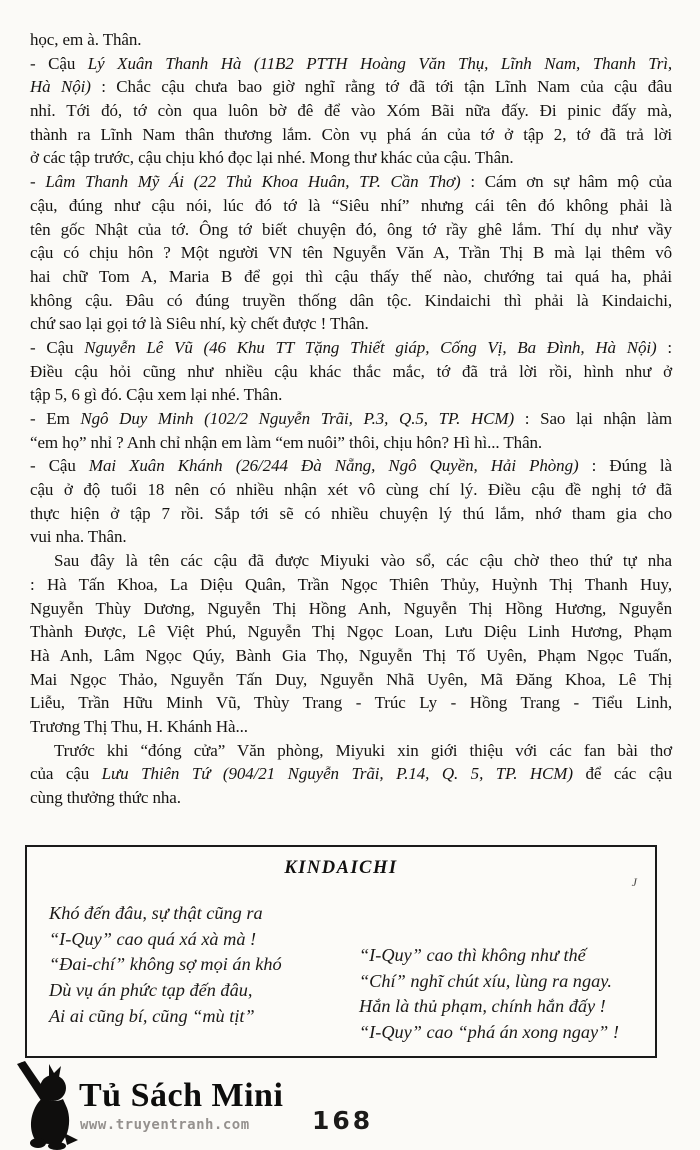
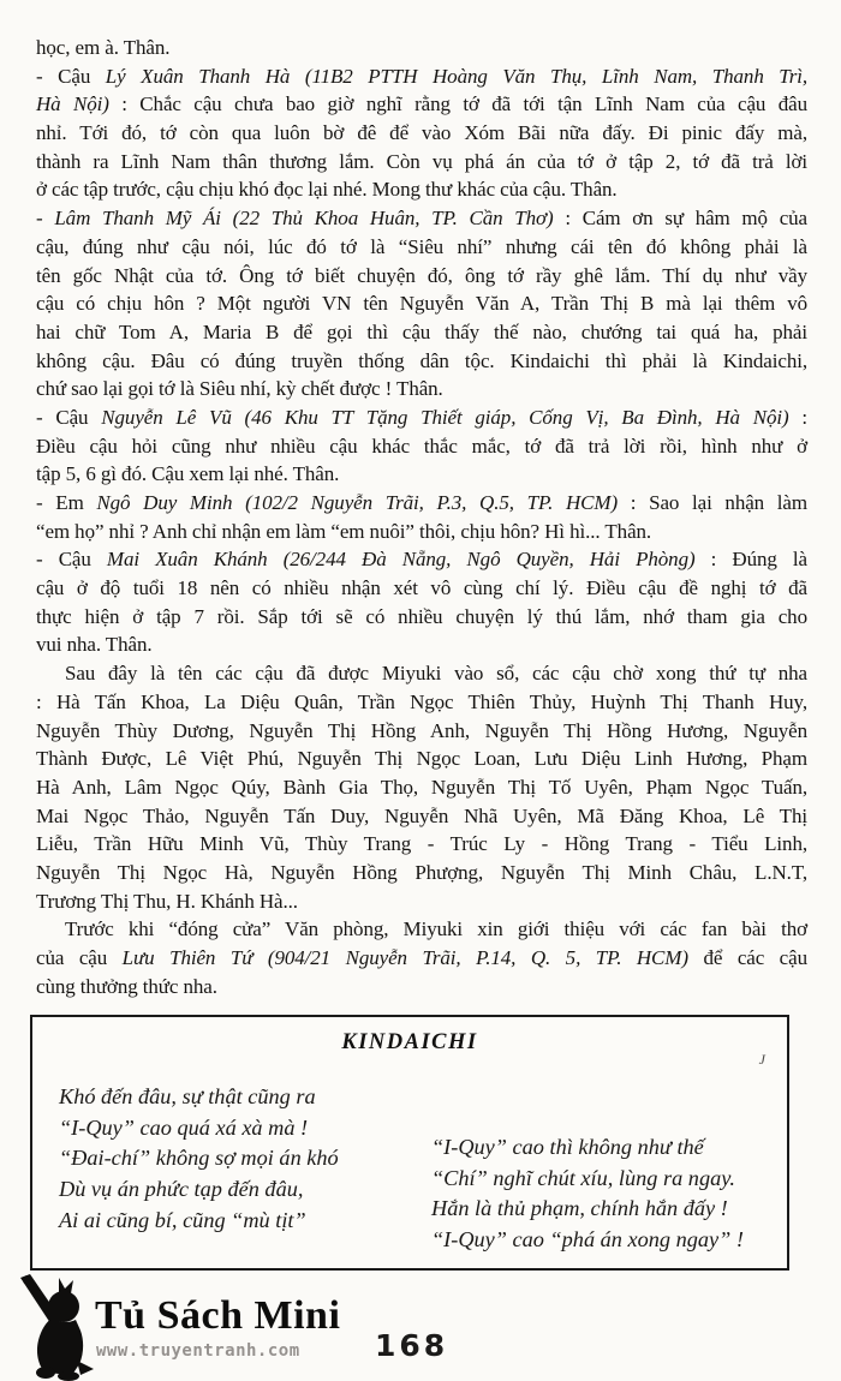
  học, em à. Thân.
  - Cậu Lý Xuân Thanh Hà (11B2 PTTH Hoàng Văn Thụ, Lĩnh Nam, Thanh Trì,
  Hà Nội) : Chắc cậu chưa bao giờ nghĩ rằng tớ đã tới tận Lĩnh Nam của cậu đâu
  nhỉ. Tới đó, tớ còn qua luôn bờ đê để vào Xóm Bãi nữa đấy. Đi pinic đấy mà,
  thành ra Lĩnh Nam thân thương lắm. Còn vụ phá án của tớ ở tập 2, tớ đã trả lời
  ở các tập trước, cậu chịu khó đọc lại nhé. Mong thư khác của cậu. Thân.
  - Lâm Thanh Mỹ Ái (22 Thủ Khoa Huân, TP. Cần Thơ) : Cám ơn sự hâm mộ của
  cậu, đúng như cậu nói, lúc đó tớ là “Siêu nhí” nhưng cái tên đó không phải là
  tên gốc Nhật của tớ. Ông tớ biết chuyện đó, ông tớ rầy ghê lắm. Thí dụ như vầy
  cậu có chịu hôn ? Một người VN tên Nguyễn Văn A, Trần Thị B mà lại thêm vô
  hai chữ Tom A, Maria B để gọi thì cậu thấy thế nào, chướng tai quá ha, phải
  không cậu. Đâu có đúng truyền thống dân tộc. Kindaichi thì phải là Kindaichi,
  chứ sao lại gọi tớ là Siêu nhí, kỳ chết được ! Thân.
  - Cậu Nguyễn Lê Vũ (46 Khu TT Tặng Thiết giáp, Cống Vị, Ba Đình, Hà Nội) :
  Điều cậu hỏi cũng như nhiều cậu khác thắc mắc, tớ đã trả lời rồi, hình như ở
  tập 5, 6 gì đó. Cậu xem lại nhé. Thân.
  - Em Ngô Duy Minh (102/2 Nguyễn Trãi, P.3, Q.5, TP. HCM) : Sao lại nhận làm
  “em họ” nhỉ ? Anh chỉ nhận em làm “em nuôi” thôi, chịu hôn? Hì hì... Thân.
  - Cậu Mai Xuân Khánh (26/244 Đà Nẵng, Ngô Quyền, Hải Phòng) : Đúng là
  cậu ở độ tuổi 18 nên có nhiều nhận xét vô cùng chí lý. Điều cậu đề nghị tớ đã
  thực hiện ở tập 7 rồi. Sắp tới sẽ có nhiều chuyện lý thú lắm, nhớ tham gia cho
  vui nha. Thân.
- Sau đây là tên các cậu đã được Miyuki vào sổ, các cậu chờ theo thứ tự nha
+ Sau đây là tên các cậu đã được Miyuki vào sổ, các cậu chờ xong thứ tự nha
  : Hà Tấn Khoa, La Diệu Quân, Trần Ngọc Thiên Thủy, Huỳnh Thị Thanh Huy,
  Nguyễn Thùy Dương, Nguyễn Thị Hồng Anh, Nguyễn Thị Hồng Hương, Nguyễn
  Thành Được, Lê Việt Phú, Nguyễn Thị Ngọc Loan, Lưu Diệu Linh Hương, Phạm
  Hà Anh, Lâm Ngọc Qúy, Bành Gia Thọ, Nguyễn Thị Tố Uyên, Phạm Ngọc Tuấn,
  Mai Ngọc Thảo, Nguyễn Tấn Duy, Nguyễn Nhã Uyên, Mã Đăng Khoa, Lê Thị
  Liễu, Trần Hữu Minh Vũ, Thùy Trang - Trúc Ly - Hồng Trang - Tiểu Linh,
+ Nguyễn Thị Ngọc Hà, Nguyễn Hồng Phượng, Nguyễn Thị Minh Châu, L.N.T,
  Trương Thị Thu, H. Khánh Hà...
  Trước khi “đóng cửa” Văn phòng, Miyuki xin giới thiệu với các fan bài thơ
  của cậu Lưu Thiên Tứ (904/21 Nguyễn Trãi, P.14, Q. 5, TP. HCM) để các cậu
  cùng thưởng thức nha.
  KINDAICHI
  J
  Khó đến đâu, sự thật cũng ra
  “I-Quy” cao quá xá xà mà !
  “Đai-chí” không sợ mọi án khó
  Dù vụ án phức tạp đến đâu,
  Ai ai cũng bí, cũng “mù tịt”
  “I-Quy” cao thì không như thế
  “Chí” nghĩ chút xíu, lùng ra ngay.
  Hắn là thủ phạm, chính hắn đấy !
  “I-Quy” cao “phá án xong ngay” !
  Tủ Sách Mini
  www.truyentranh.com
  168
